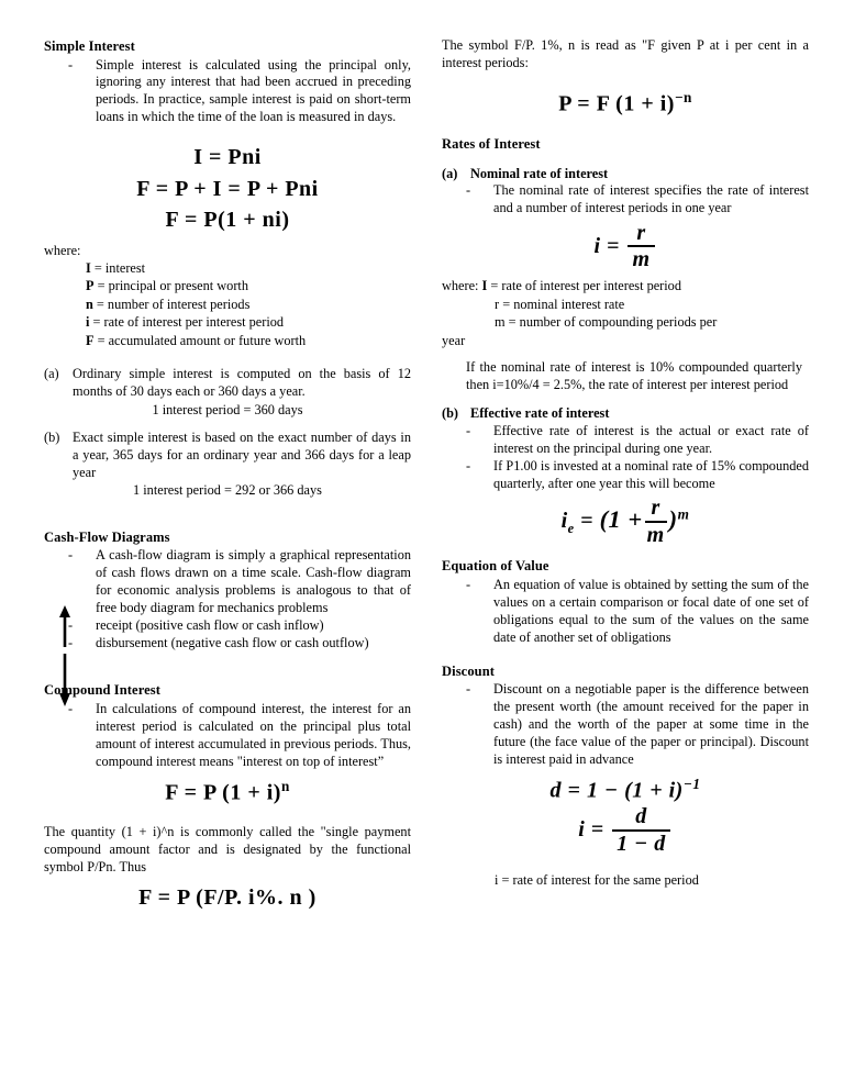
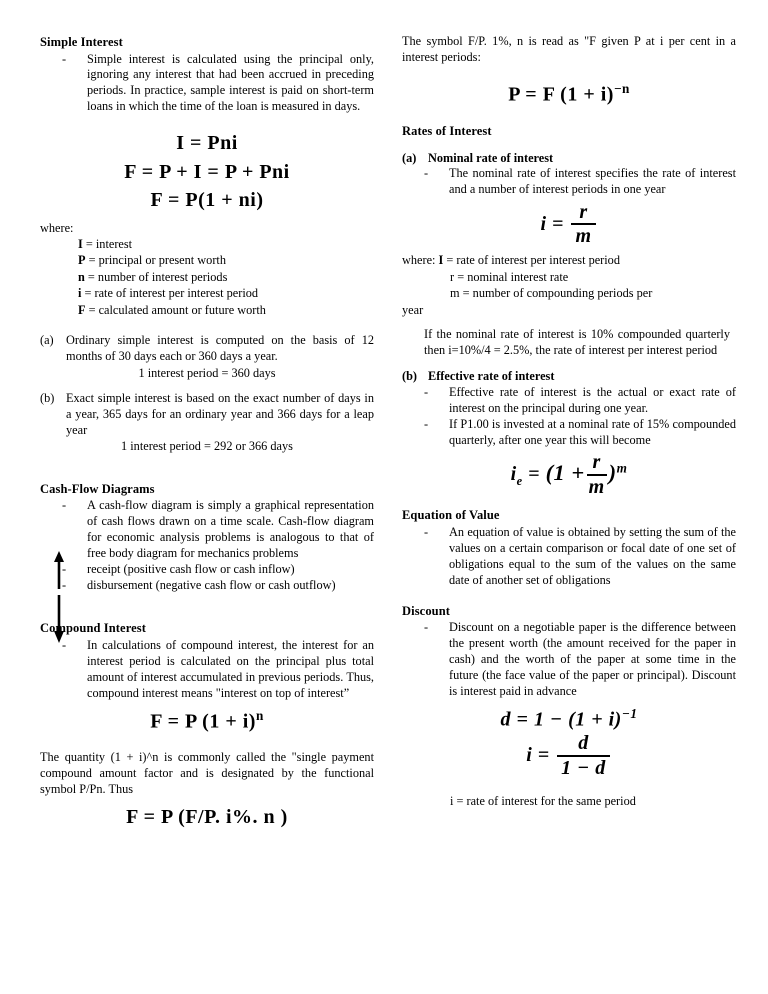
  Simple Interest
  -
  Simple interest is calculated using the principal only, ignoring any interest that had been accrued in preceding periods. In practice, sample interest is paid on short-term loans in which the time of the loan is measured in days.
  I = Pni
  F = P + I = P + Pni
  F = P(1 + ni)
  where:
  I = interest
  P = principal or present worth
  n = number of interest periods
  i = rate of interest per interest period
- F = accumulated amount or future worth
+ F = calculated amount or future worth
  (a)
  Ordinary simple interest is computed on the basis of 12 months of 30 days each or 360 days a year.
  1 interest period = 360 days
  (b)
  Exact simple interest is based on the exact number of days in a year, 365 days for an ordinary year and 366 days for a leap year
  1 interest period = 292 or 366 days
  Cash-Flow Diagrams
  -
  A cash-flow diagram is simply a graphical representation of cash flows drawn on a time scale. Cash-flow diagram for economic analysis problems is analogous to that of free body diagram for mechanics problems
  -
  receipt (positive cash flow or cash inflow)
  -
  disbursement (negative cash flow or cash outflow)
  Compound Interest
  -
  In calculations of compound interest, the interest for an interest period is calculated on the principal plus total amount of interest accumulated in previous periods. Thus, compound interest means "interest on top of interest”
  F = P (1 + i)n
  The quantity (1 + i)^n is commonly called the "single payment compound amount factor and is designated by the functional symbol P/Pn. Thus
  F = P (F/P. i%. n )
  The symbol F/P. 1%, n is read as "F given P at i per cent in a interest periods:
  P = F (1 + i)−n
  Rates of Interest
  (a)
  Nominal rate of interest
  -
  The nominal rate of interest specifies the rate of interest and a number of interest periods in one year
  i =
  r
  m
  where: I = rate of interest per interest period
  r = nominal interest rate
  m = number of compounding periods per
  year
  If the nominal rate of interest is 10% compounded quarterly then i=10%/4 = 2.5%, the rate of interest per interest period
  (b)
  Effective rate of interest
  -
  Effective rate of interest is the actual or exact rate of interest on the principal during one year.
  -
  If P1.00 is invested at a nominal rate of 15% compounded quarterly, after one year this will become
  ie = (1 +
  r
  m
  )m
  Equation of Value
  -
  An equation of value is obtained by setting the sum of the values on a certain comparison or focal date of one set of obligations equal to the sum of the values on the same date of another set of obligations
  Discount
  -
  Discount on a negotiable paper is the difference between the present worth (the amount received for the paper in cash) and the worth of the paper at some time in the future (the face value of the paper or principal). Discount is interest paid in advance
  d = 1 − (1 + i)−1
  i =
  d
  1 − d
  i = rate of interest for the same period
